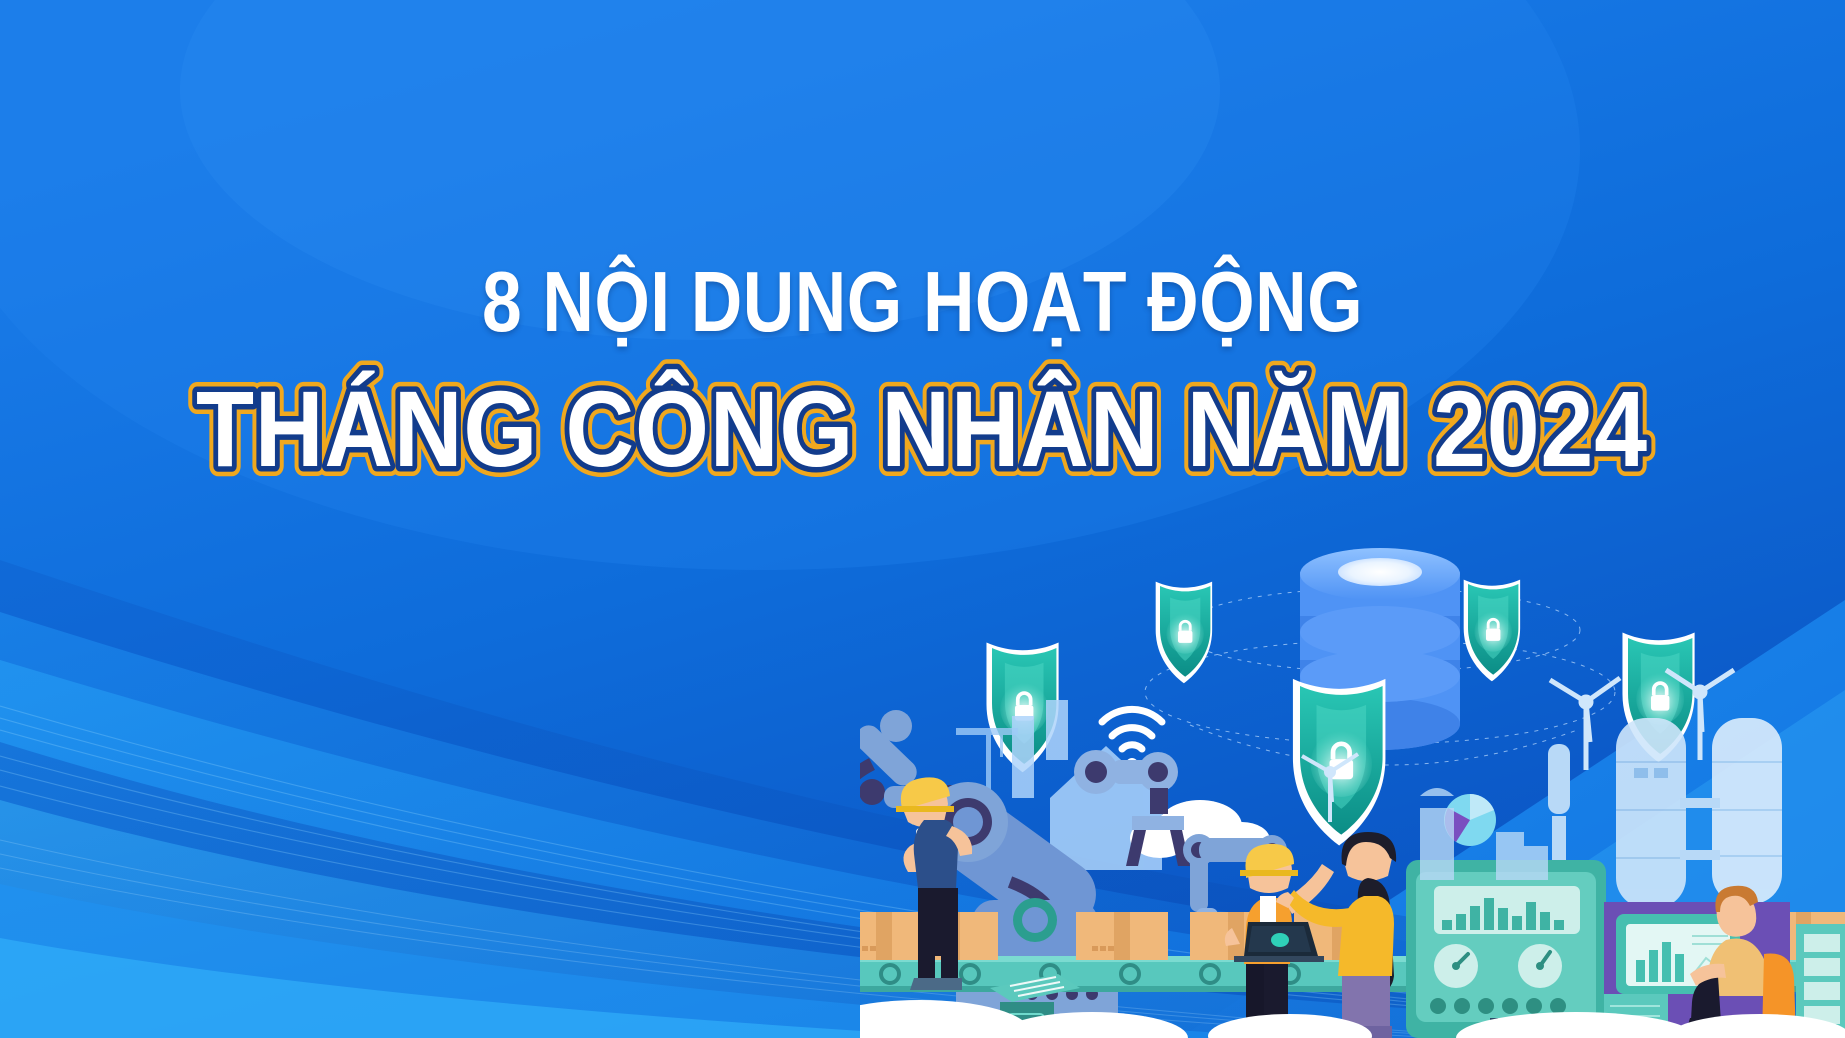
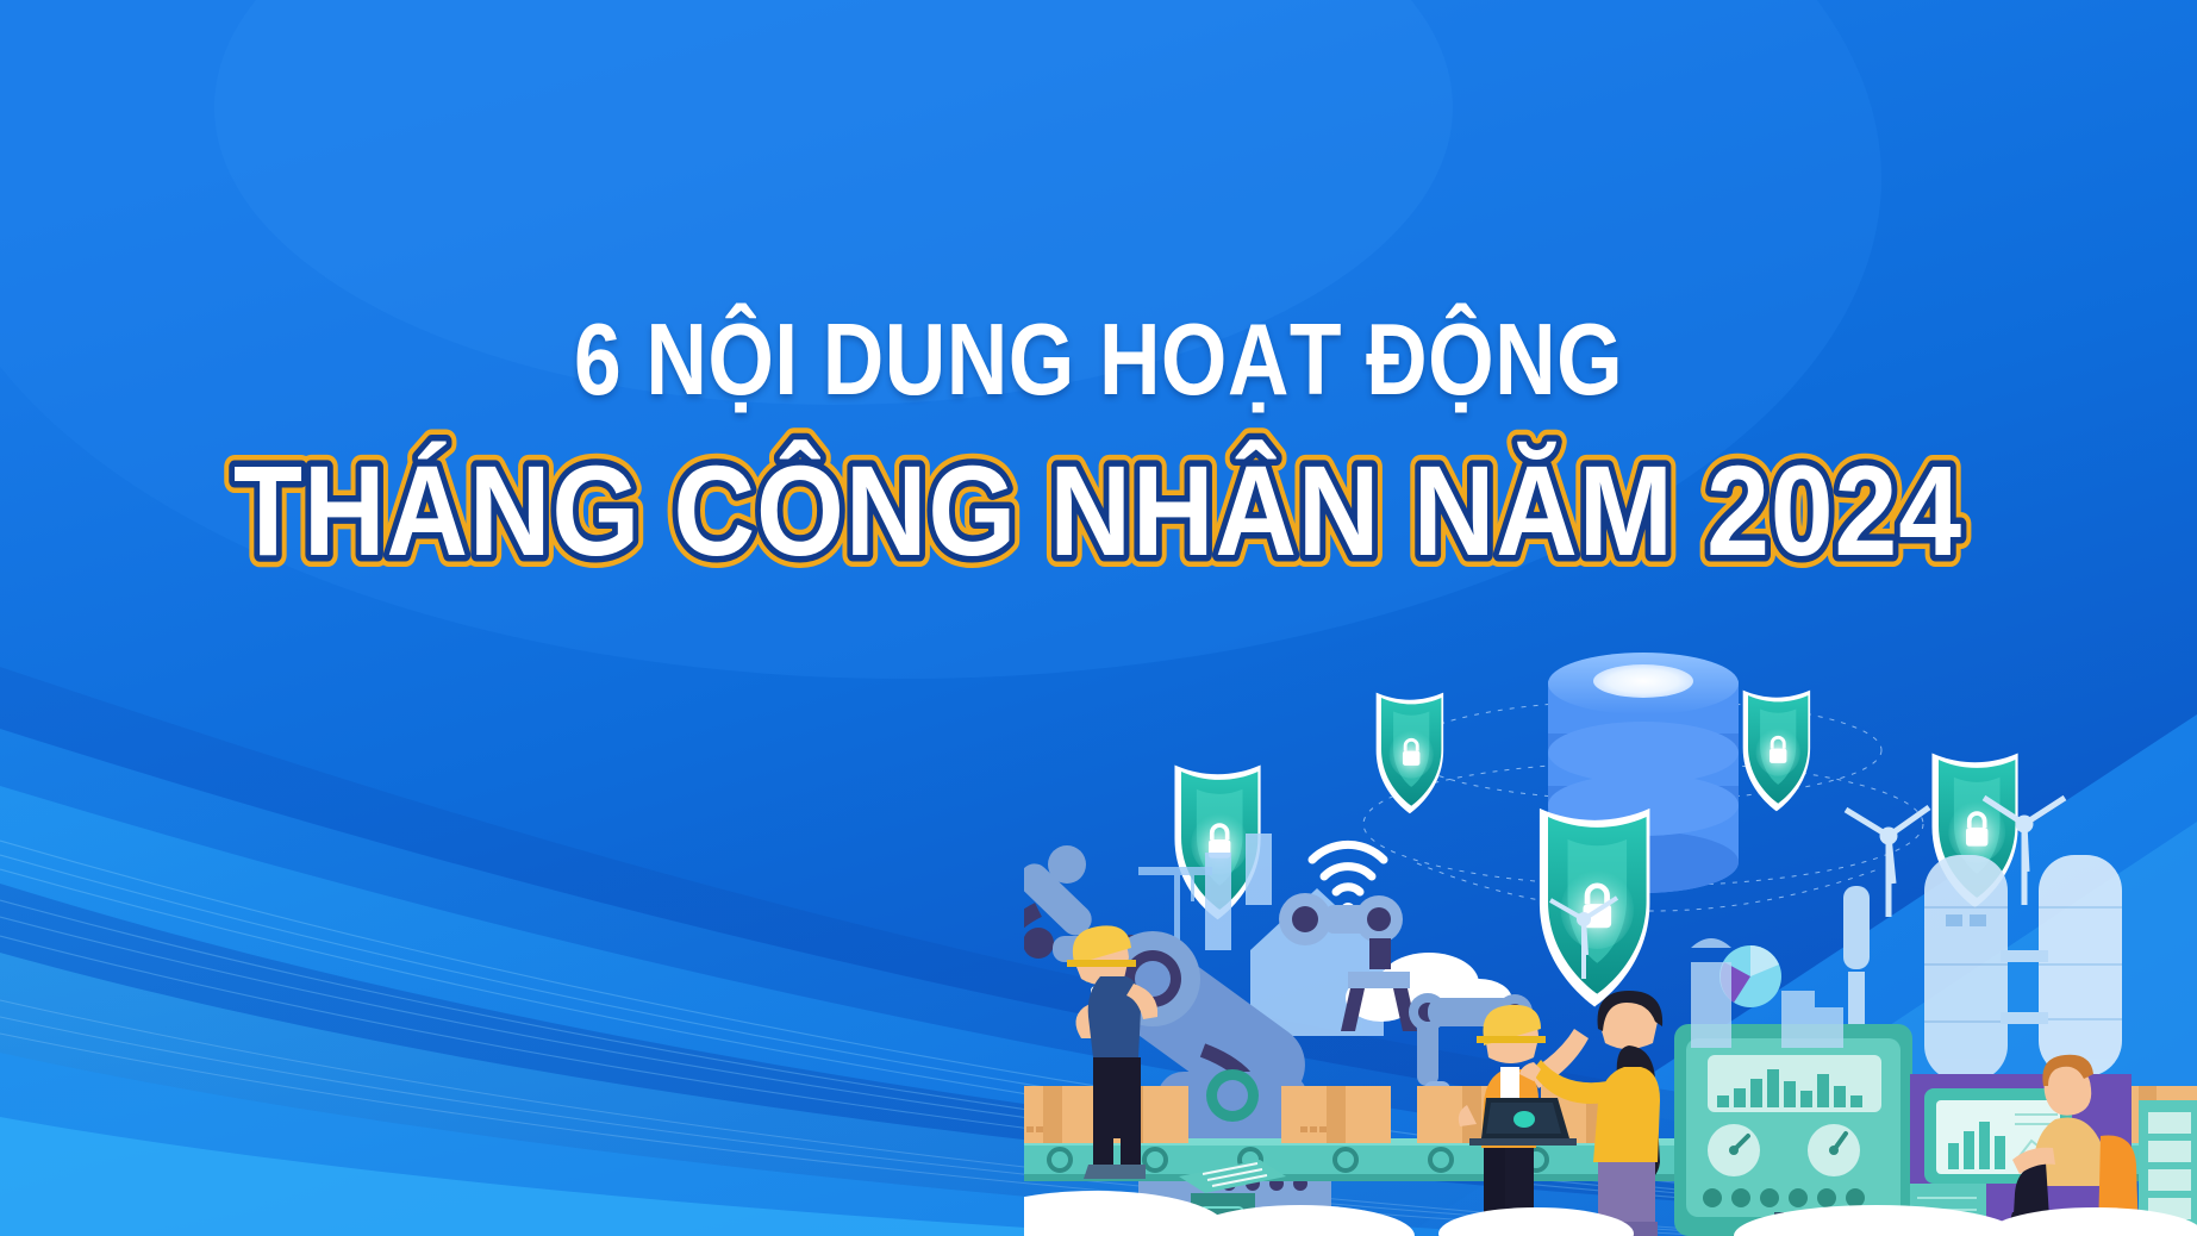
- 8 NỘI DUNG HOẠT ĐỘNG
+ 6 NỘI DUNG HOẠT ĐỘNG
  THÁNG CÔNG NHÂN NĂM 2024
